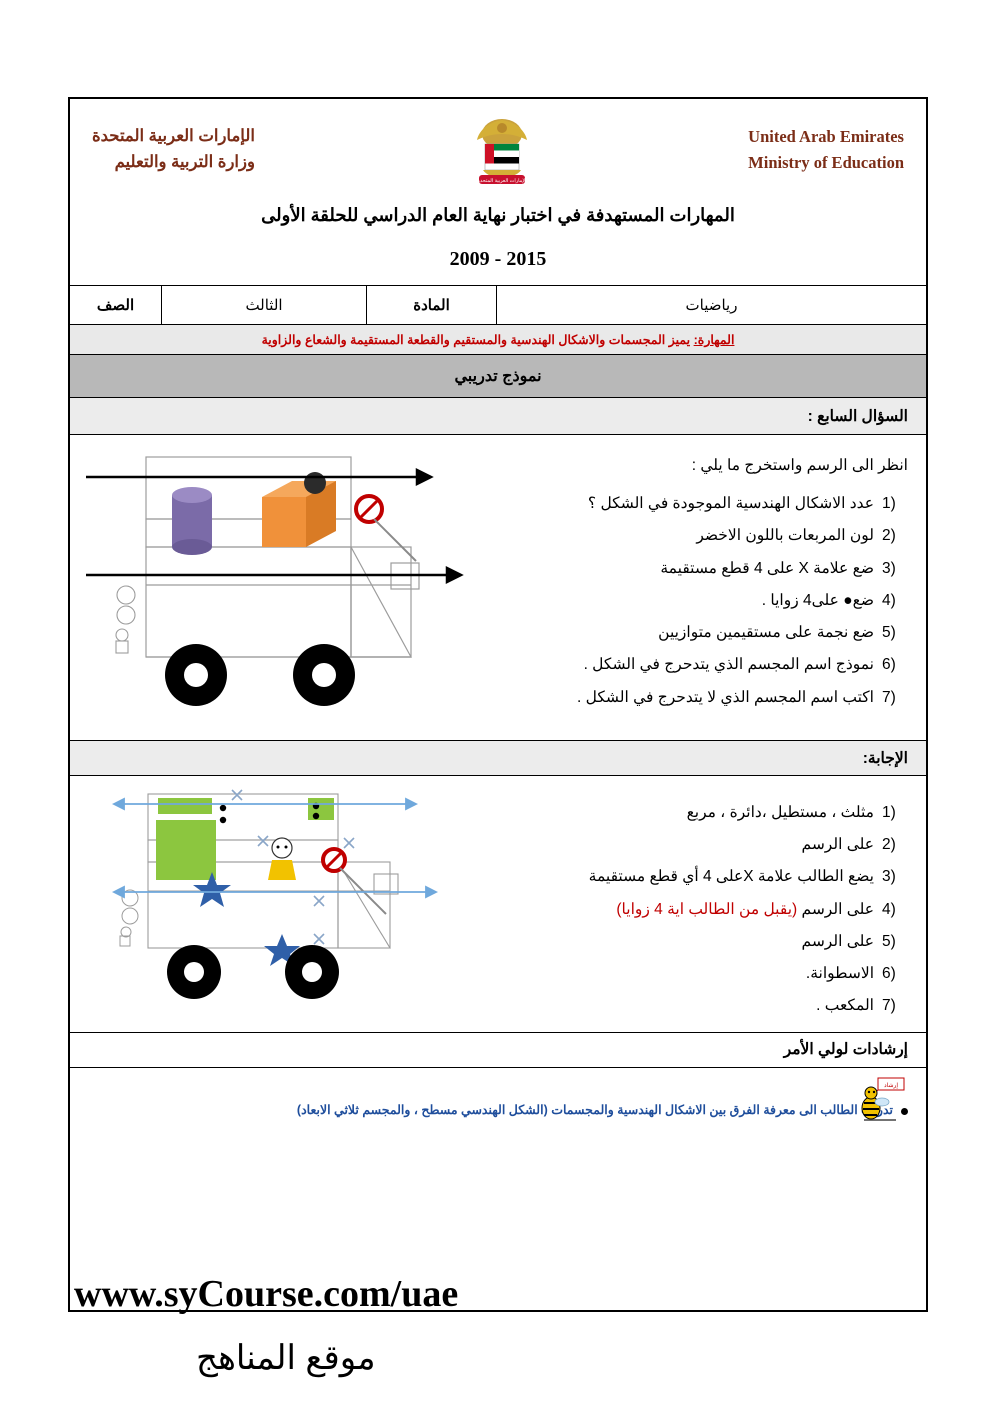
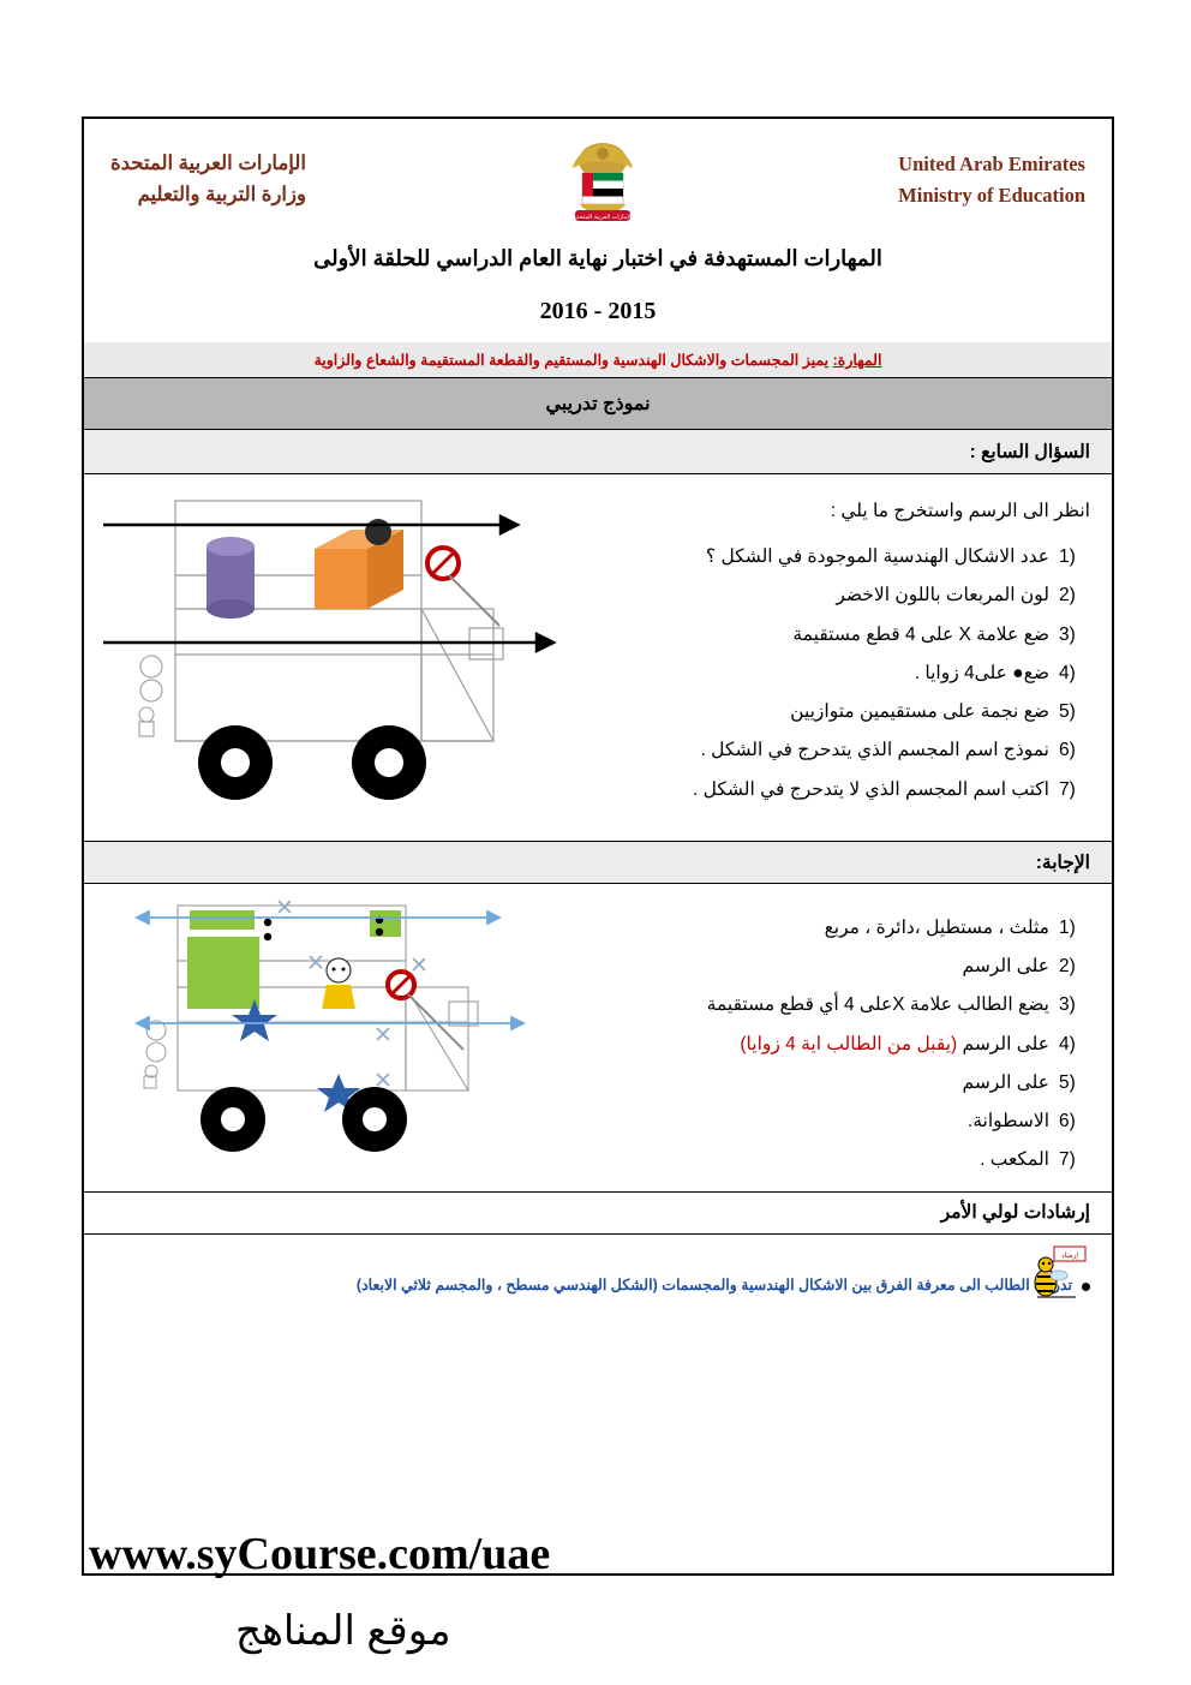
  الإمارات العربية المتحدة
  وزارة التربية والتعليم
  United Arab Emirates
  Ministry of Education
  المهارات المستهدفة في اختبار نهاية العام الدراسي للحلقة الأولى
- 2009 - 2015
+ 2016 - 2015
- رياضيات
- المادة
- الثالث
- الصف
  المهارة: يميز المجسمات والاشكال الهندسية والمستقيم والقطعة المستقيمة والشعاع والزاوية
  نموذج تدريبي
  السؤال السابع :
  انظر الى الرسم واستخرج ما يلي :
  1)
  عدد الاشكال الهندسية الموجودة في الشكل ؟
  2)
  لون المربعات باللون الاخضر
  3)
  ضع علامة X على 4 قطع مستقيمة
  4)
  ضع● على4 زوايا .
  5)
  ضع نجمة على مستقيمين متوازيين
  6)
  نموذج اسم المجسم الذي يتدحرج في الشكل .
  7)
  اكتب اسم المجسم الذي لا يتدحرج في الشكل .
  الإجابة:
  1)
  مثلث ، مستطيل ،دائرة ، مربع
  2)
  على الرسم
  3)
  يضع الطالب علامة Xعلى 4 أي قطع مستقيمة
  4)
  على الرسم (يقبل من الطالب اية 4 زوايا)
  5)
  على الرسم
  6)
  الاسطوانة.
  7)
  المكعب .
  إرشادات لولي الأمر
  تد الطالب الى معرفة الفرق بين الاشكال الهندسية والمجسمات (الشكل الهندسي مسطح ، والمجسم ثلاثي الابعاد)
  www.syCourse.com/uae
  موقع المناهج
